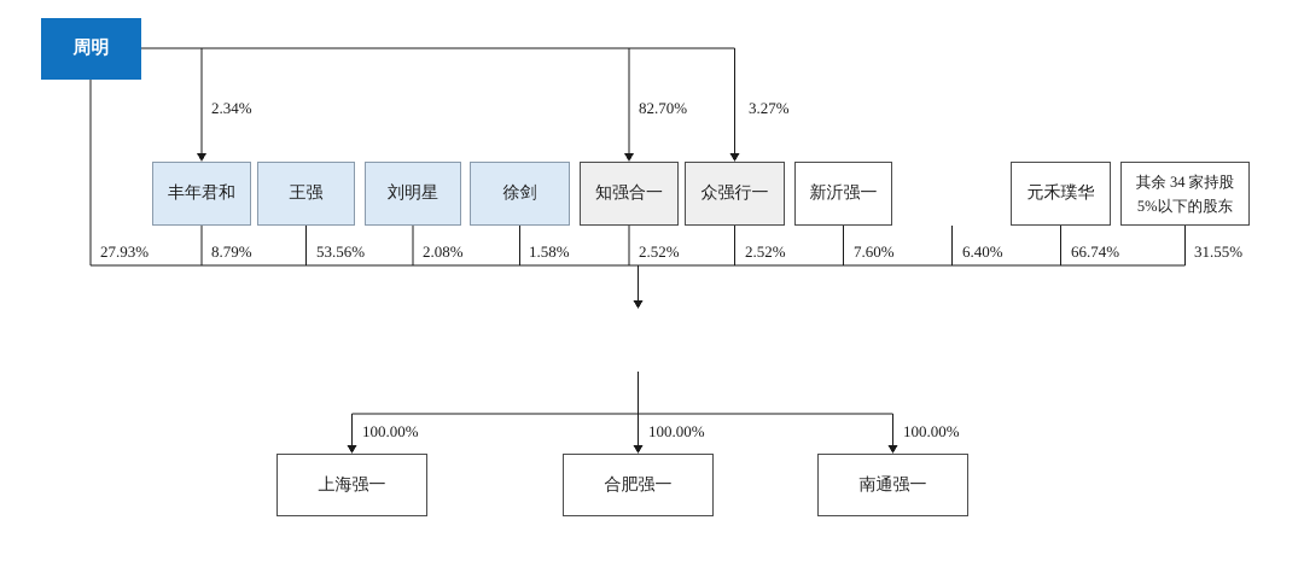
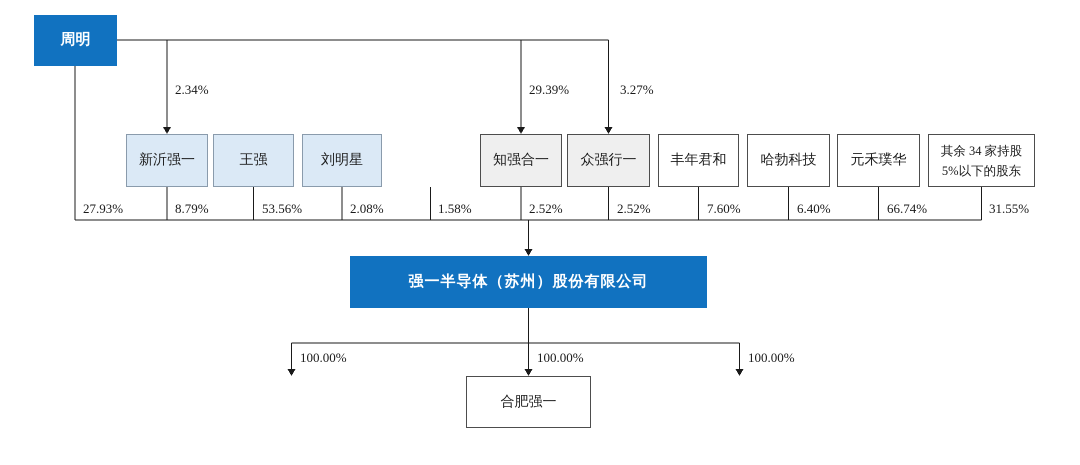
  周明
  2.34%
- 82.70%
+ 29.39%
  3.27%
- 丰年君和
+ 新沂强一
  王强
  刘明星
- 徐剑
  知强合一
  众强行一
- 新沂强一
+ 丰年君和
+ 哈勃科技
  元禾璞华
  其余 34 家持股
  5%以下的股东
  27.93%
  8.79%
  53.56%
  2.08%
  1.58%
  2.52%
  2.52%
  7.60%
  6.40%
  66.74%
  31.55%
+ 强一半导体（苏州）股份有限公司
  100.00%
  100.00%
  100.00%
- 上海强一
  合肥强一
- 南通强一
